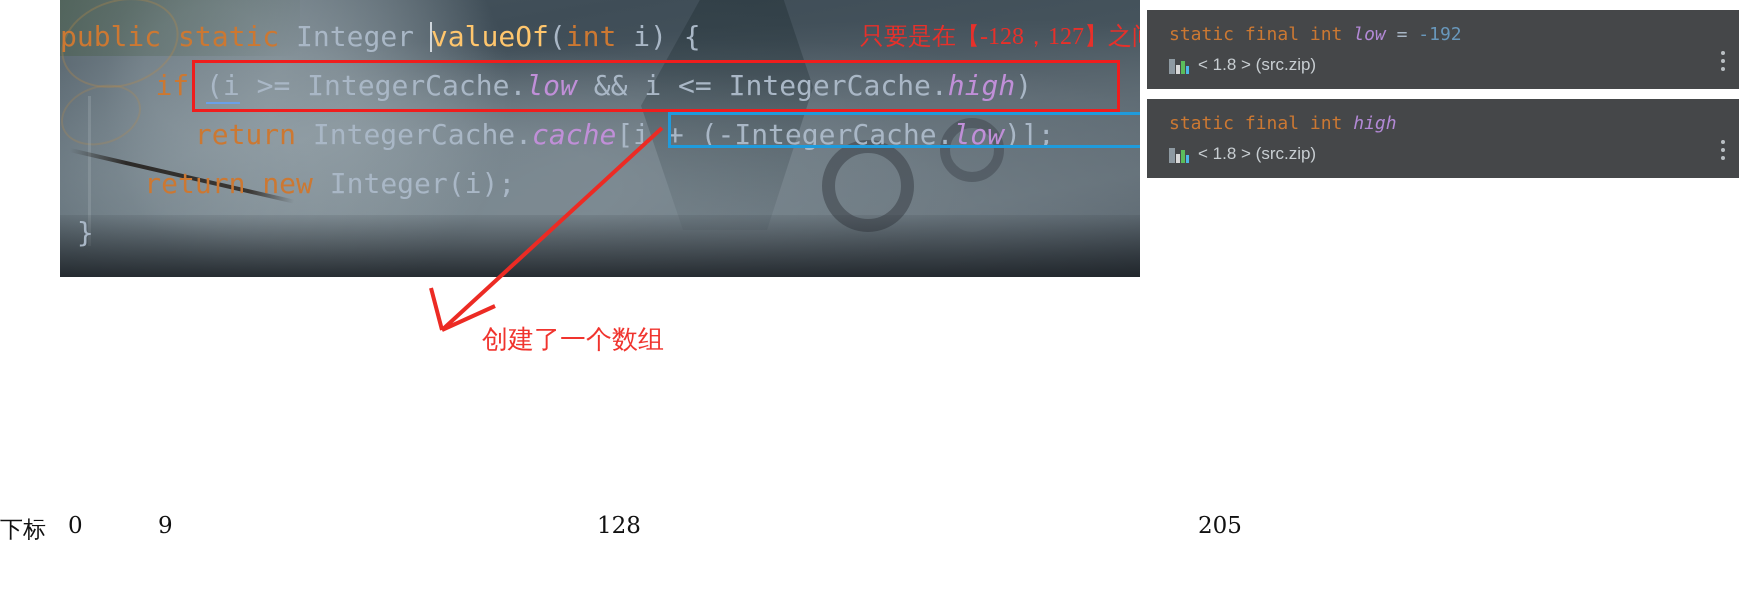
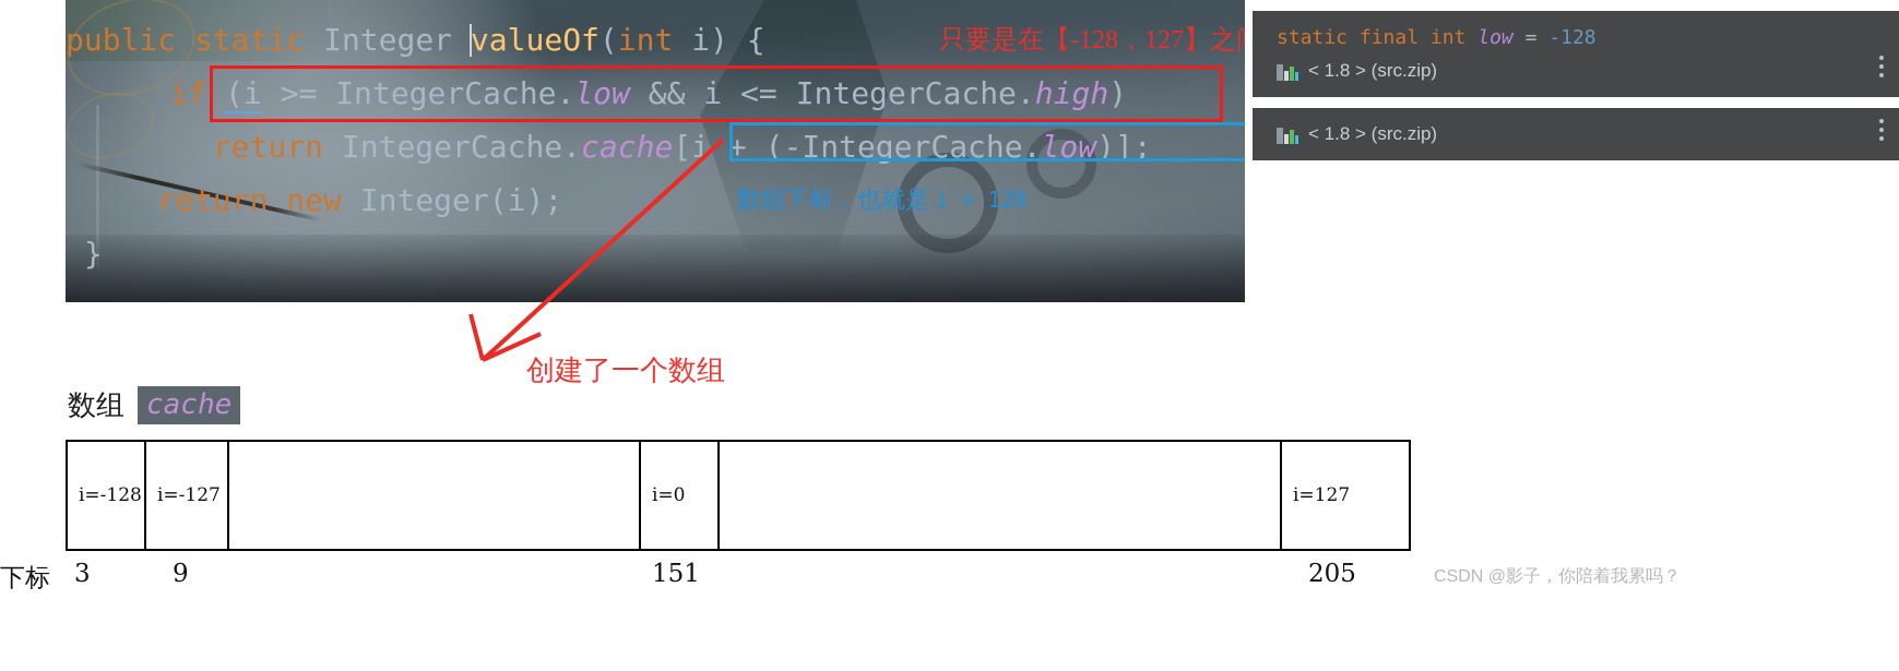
  public static Integer valueOf(int i) {
  if (i >= IntegerCache.low && i <= IntegerCache.high)
  return IntegerCache.cache[i + (-IntegerCache.low)];
  return new Integer(i);
  }
  只要是在【-128，127】之
+ 数组下标，也就是 i + 128
- static final int low = -192
+ static final int low = -128
  < 1.8 > (src.zip)
- static final int high
  < 1.8 > (src.zip)
  创建了一个数组
+ 数组
+ cache
+ i=-128
+ i=-127
+ i=0
+ i=127
  下标
- 0
+ 3
  9
- 128
+ 151
  205
+ CSDN @影子，你陪着我累吗？
